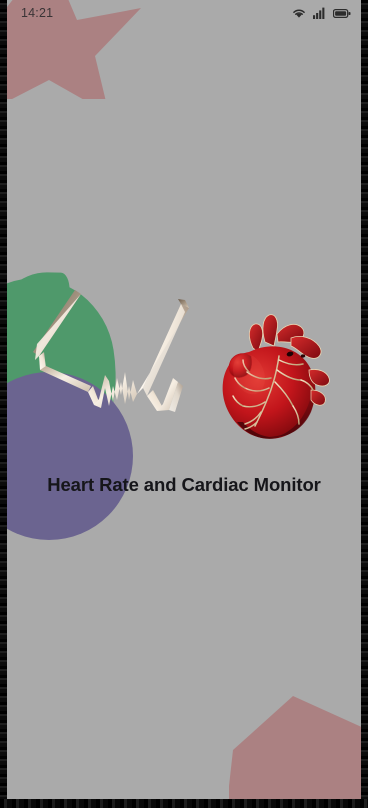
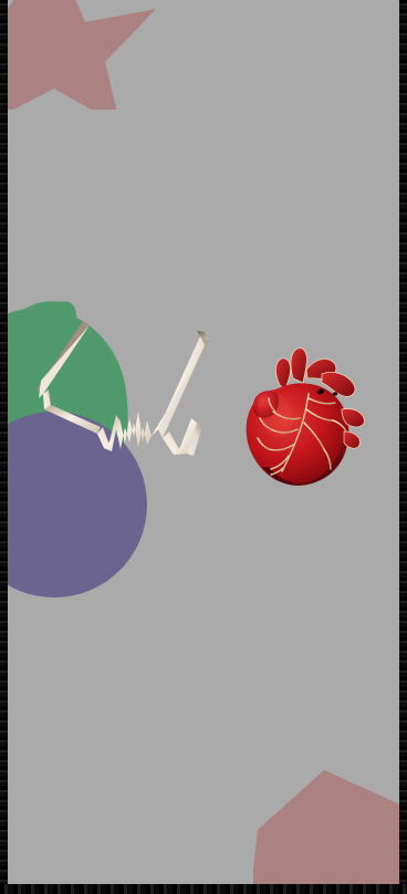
- 14:21
- Heart Rate and Cardiac Monitor
